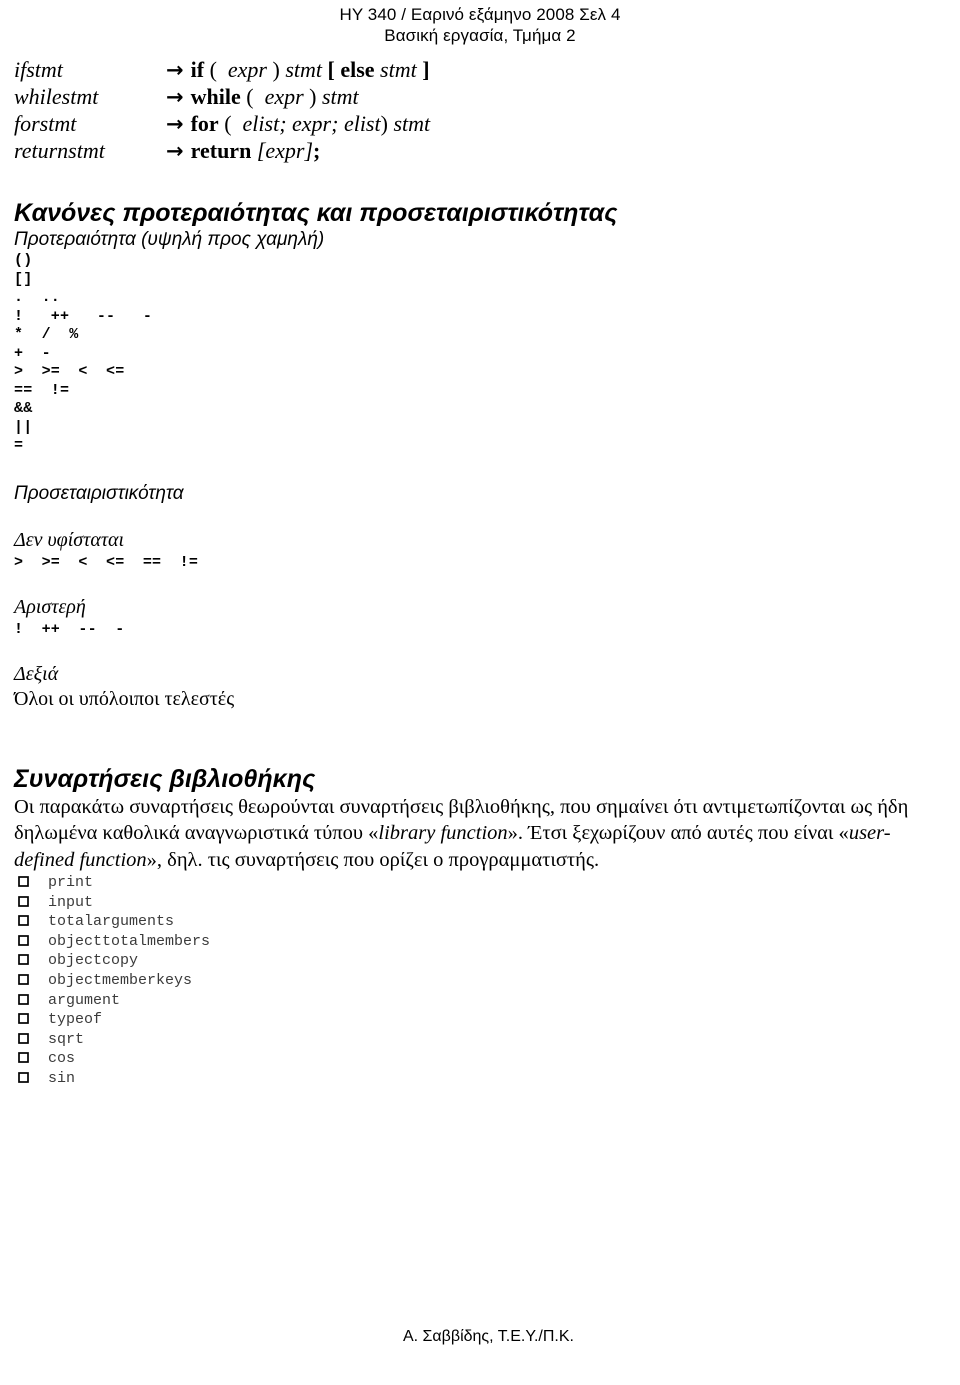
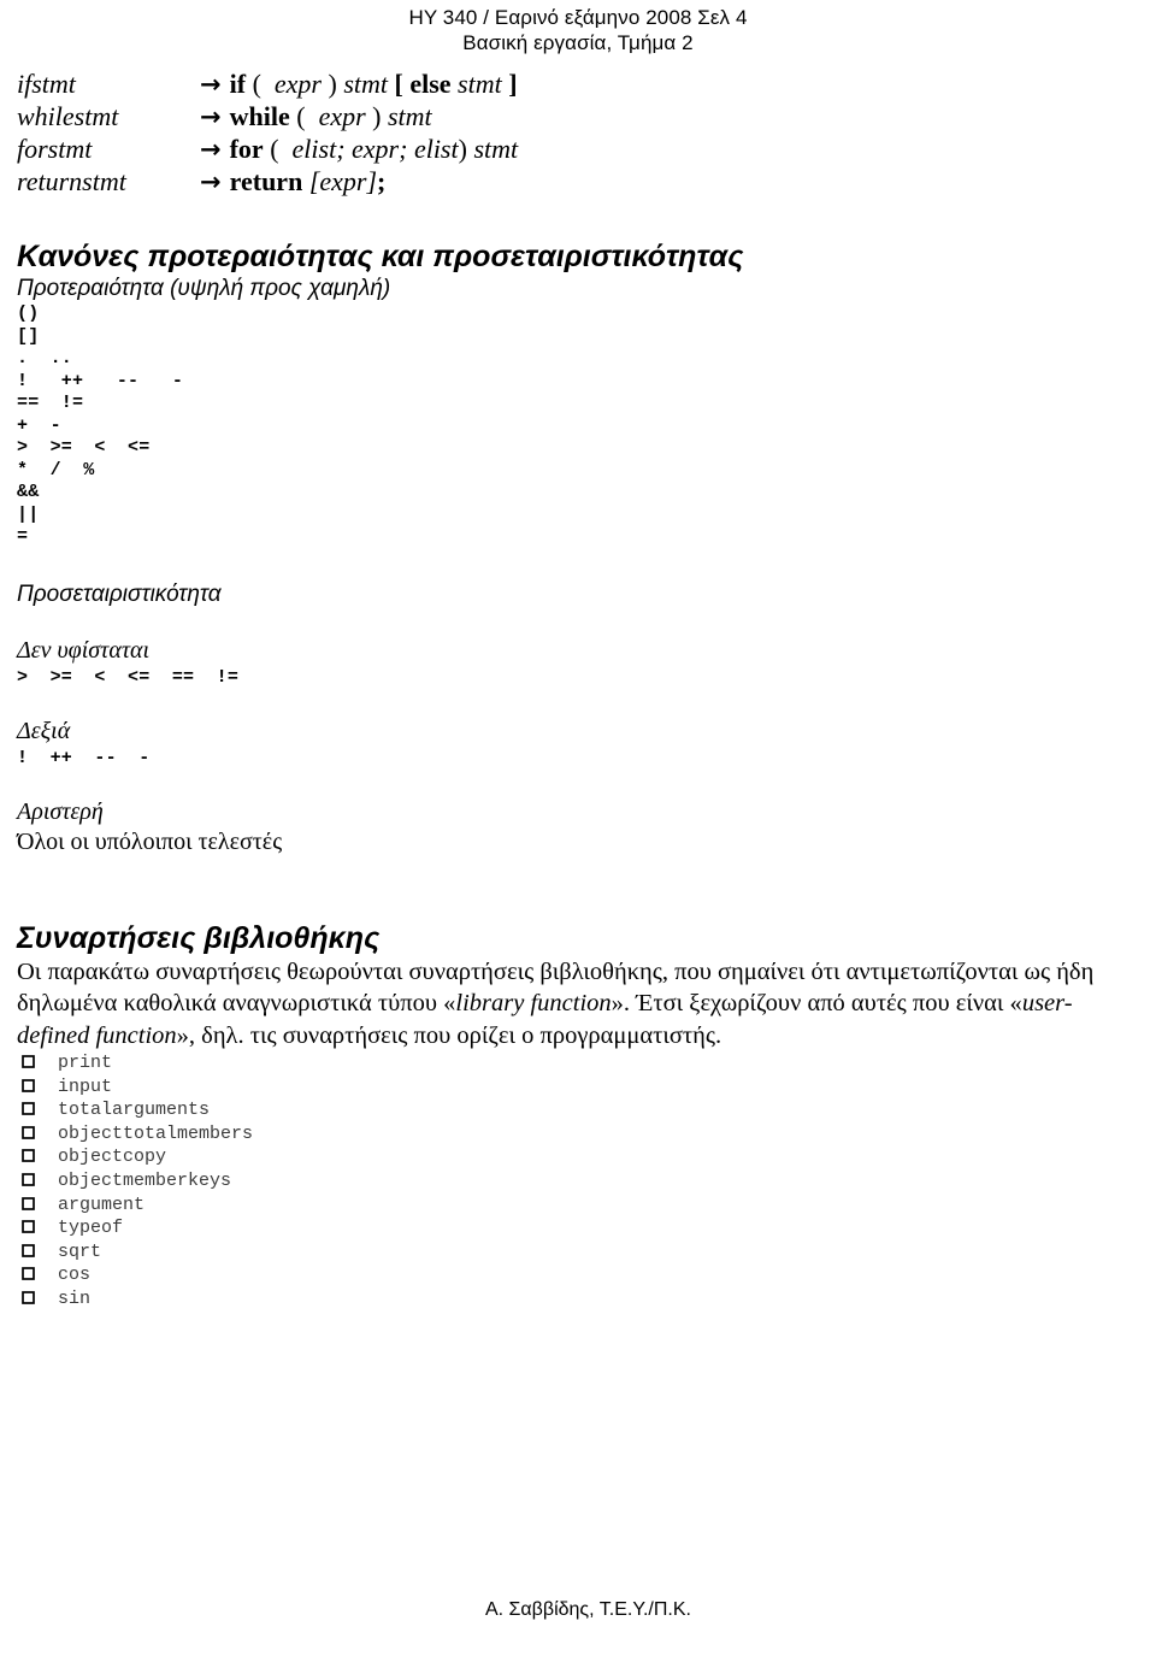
  HY 340 / Εαρινό εξάμηνο 2008 Σελ 4
  Βασική εργασία, Τμήμα 2
  ifstmt
  →
  if ( expr ) stmt [ else stmt ]
  whilestmt
  →
  while ( expr ) stmt
  forstmt
  →
  for ( elist; expr; elist) stmt
  returnstmt
  →
  return [expr];
  Κανόνες προτεραιότητας και προσεταιριστικότητας
  Προτεραιότητα (υψηλή προς χαμηλή)
  ()
  []
  . ..
  ! ++ -- -
- * / %
+ == !=
  + -
  > >= < <=
- == !=
+ * / %
  &&
  ||
  =
  Προσεταιριστικότητα
  Δεν υφίσταται
  > >= < <= == !=
- Αριστερή
+ Δεξιά
  ! ++ -- -
- Δεξιά
+ Αριστερή
  Όλοι οι υπόλοιποι τελεστές
  Συναρτήσεις βιβλιοθήκης
  Οι παρακάτω συναρτήσεις θεωρούνται συναρτήσεις βιβλιοθήκης, που σημαίνει ότι αντιμετωπίζονται ως ήδη δηλωμένα καθολικά αναγνωριστικά τύπου «library function». Έτσι ξεχωρίζουν από αυτές που είναι «user-defined function», δηλ. τις συναρτήσεις που ορίζει ο προγραμματιστής.
  print
  input
  totalarguments
  objecttotalmembers
  objectcopy
  objectmemberkeys
  argument
  typeof
  sqrt
  cos
  sin
  Α. Σαββίδης, Τ.Ε.Υ./Π.Κ.
